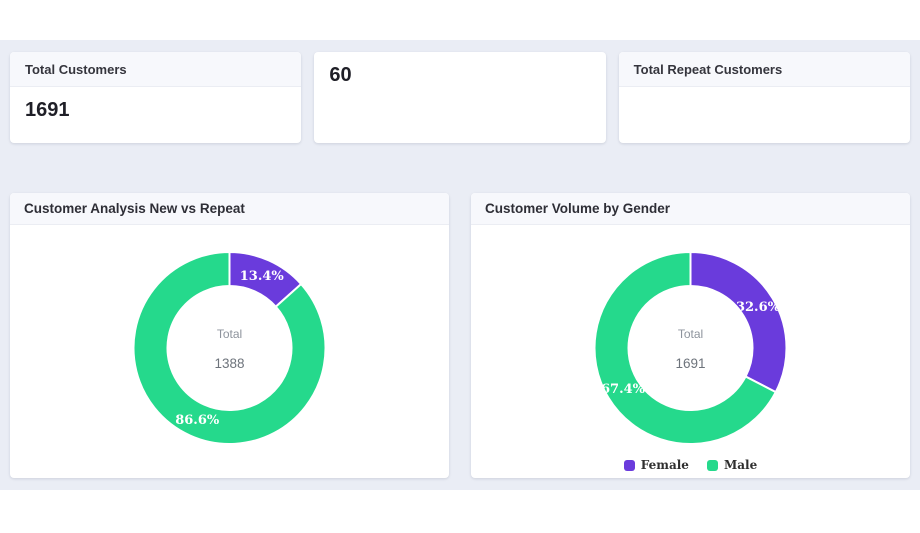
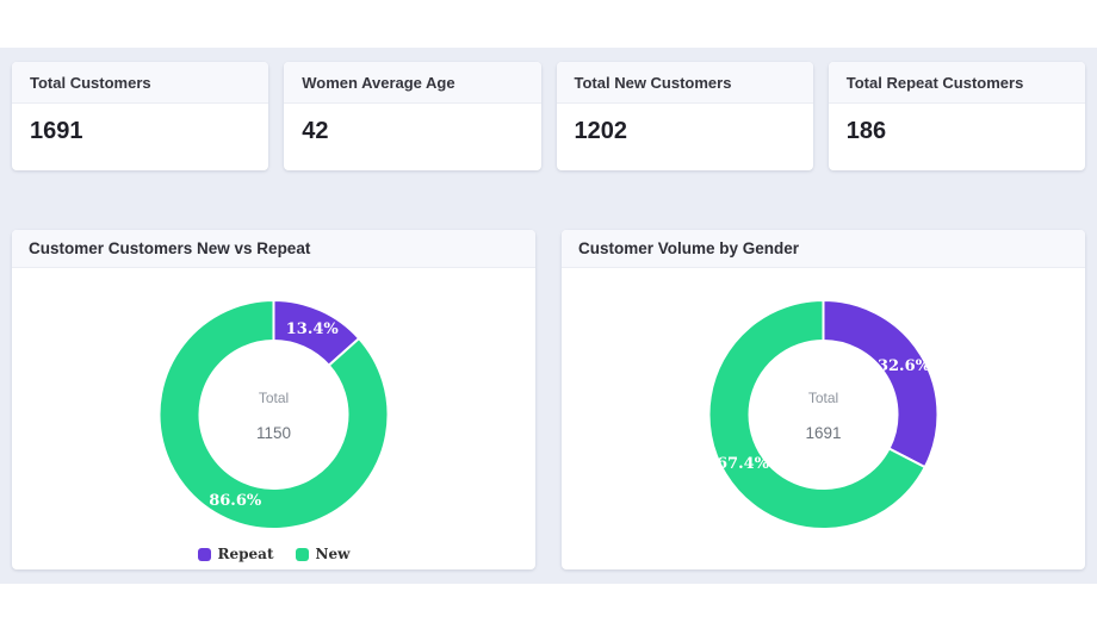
  Total Customers
  1691
+ Women Average Age
- 60
+ 42
+ Total New Customers
+ 1202
  Total Repeat Customers
+ 186
- Customer Analysis New vs Repeat
+ Customer Customers New vs Repeat
  13.4%
  86.6%
  Total
- 1388
+ 1150
+ Repeat
+ New
  Customer Volume by Gender
  32.6%
  67.4%
  Total
  1691
- Female
- Male
